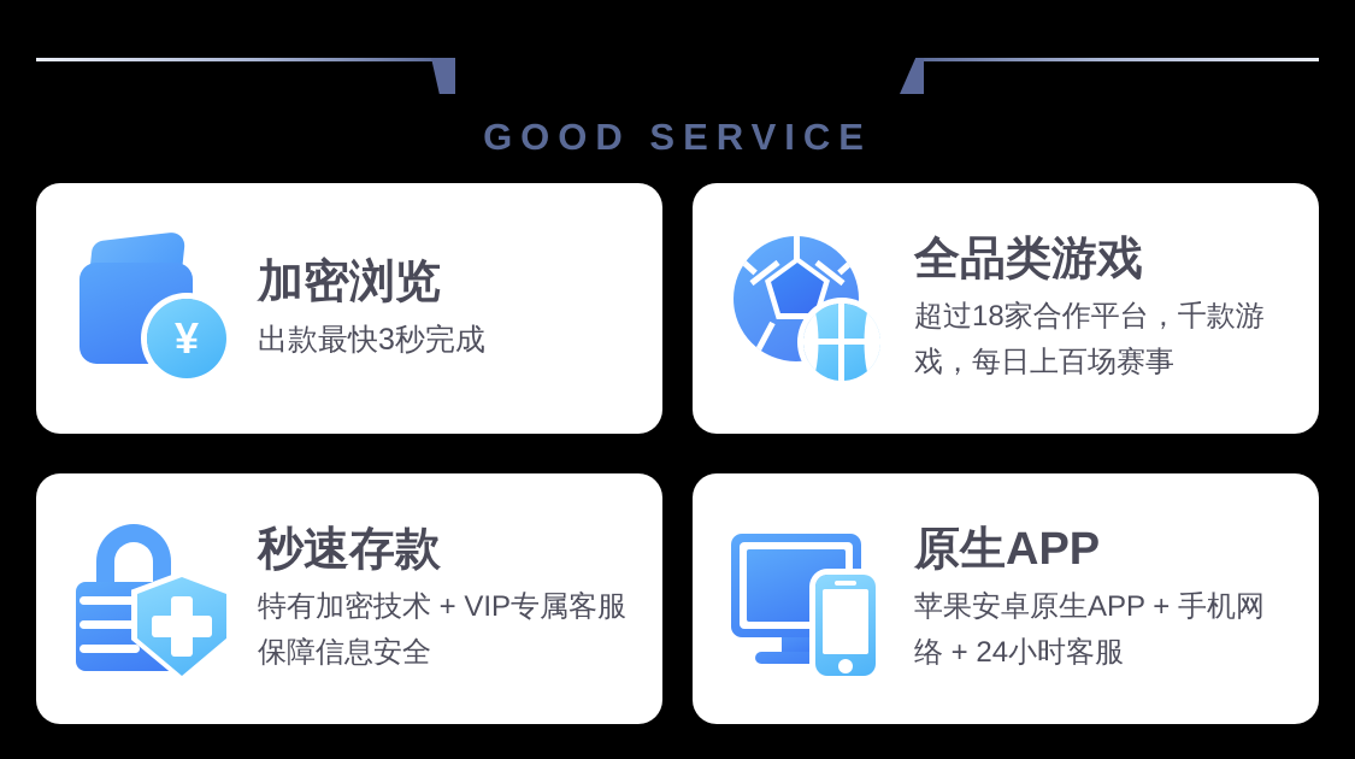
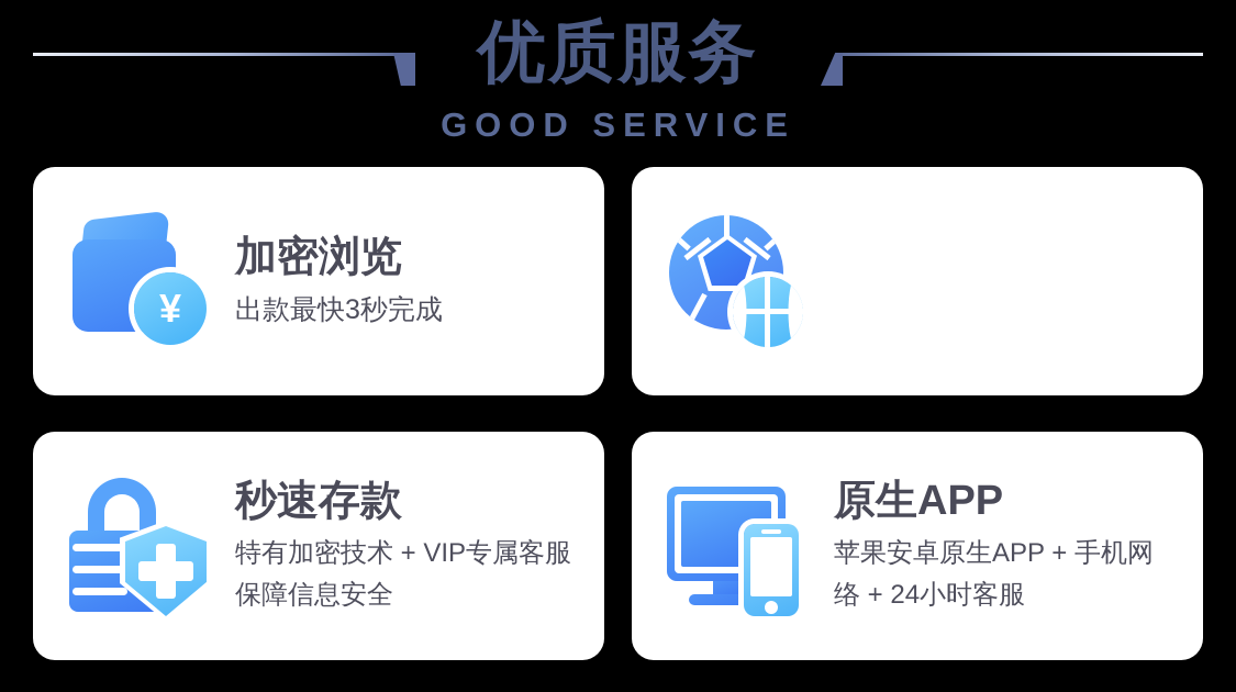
+ 优质服务
  GOOD SERVICE
  ¥
  加密浏览
  出款最快3秒完成
- 全品类游戏
- 超过18家合作平台，千款游戏，每日上百场赛事
  秒速存款
  特有加密技术 + VIP专属客服保障信息安全
  原生APP
  苹果安卓原生APP + 手机网络 + 24小时客服
